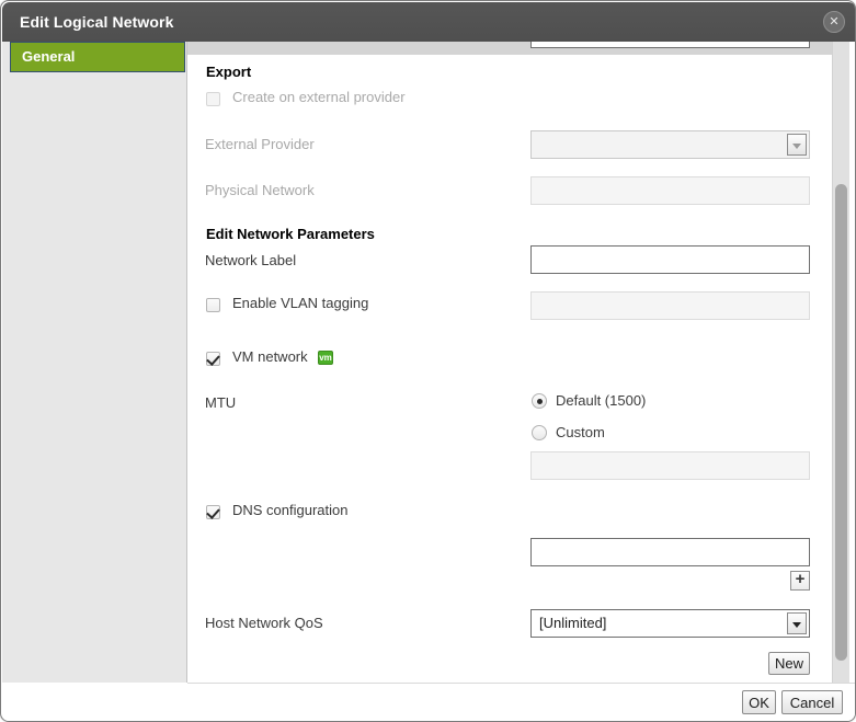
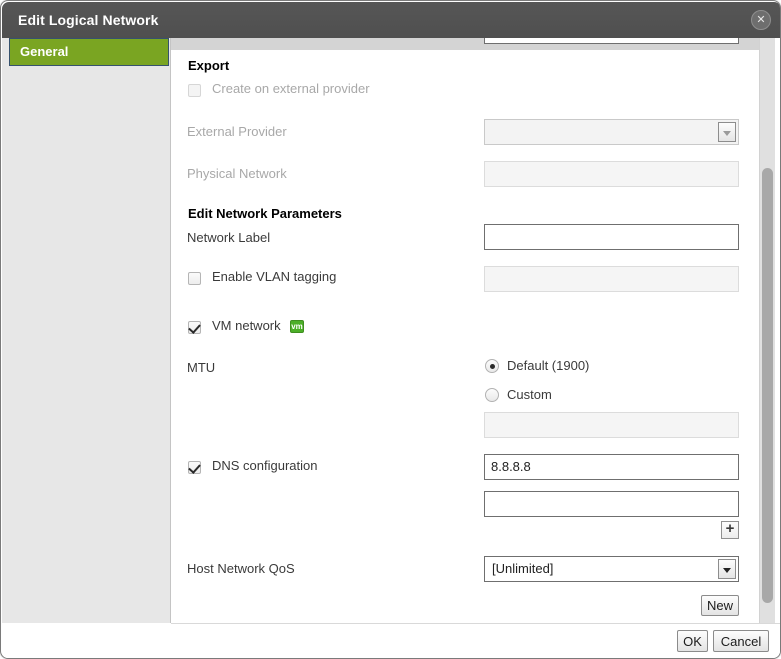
  Edit Logical Network
  General
  Export
  Create on external provider
  External Provider
  Physical Network
  Edit Network Parameters
  Network Label
  Enable VLAN tagging
  VM network
  vm
  MTU
- Default (1500)
+ Default (1900)
  Custom
  DNS configuration
+ 8.8.8.8
  Host Network QoS
  [Unlimited]
  New
  OK
  Cancel
